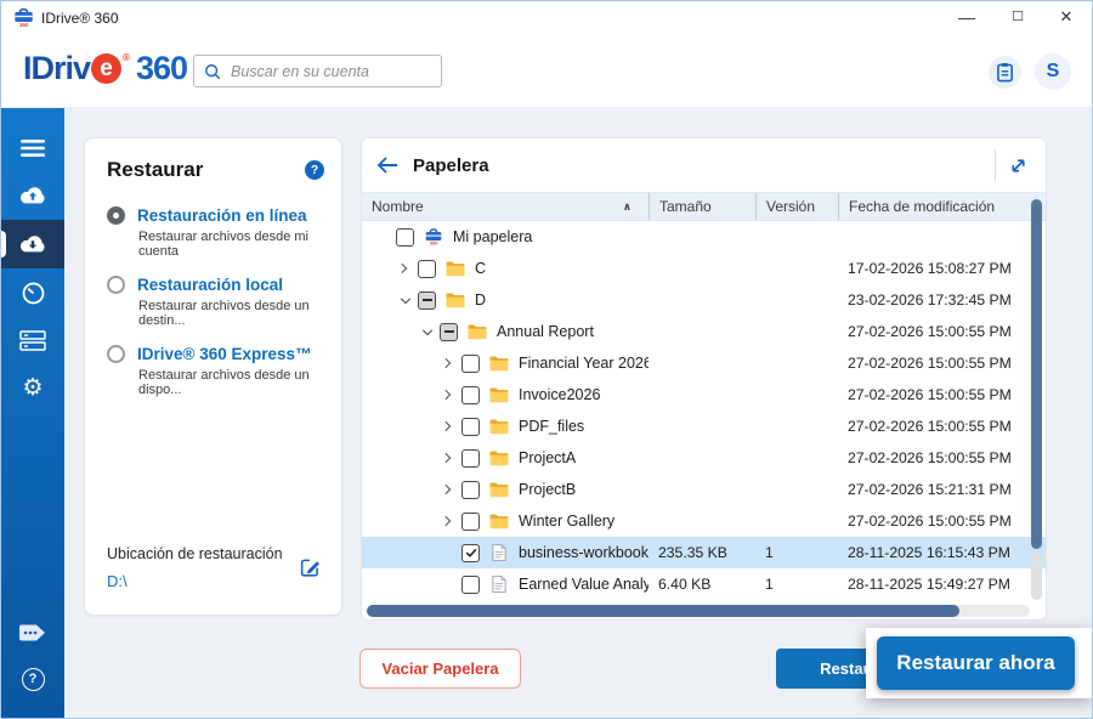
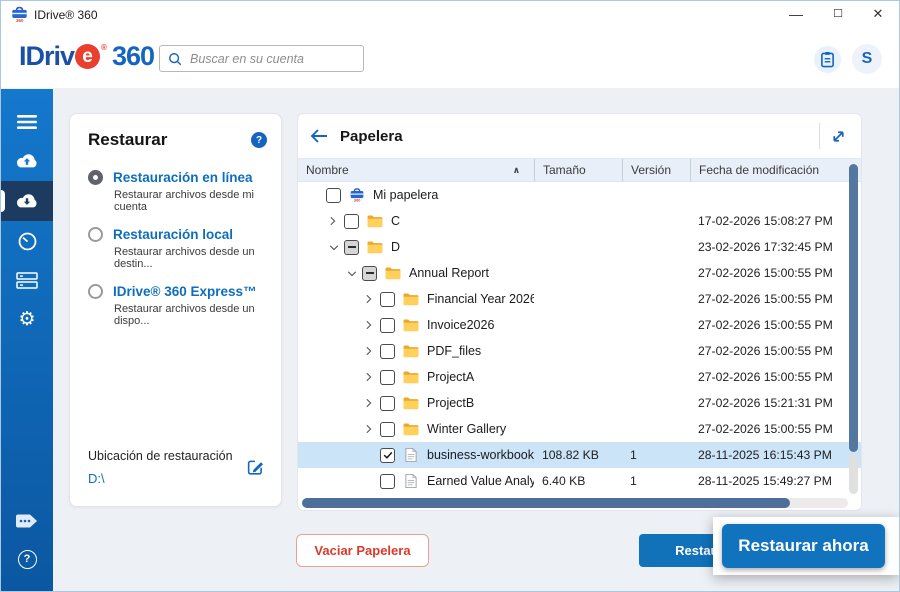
  IDrive® 360
  —
  ☐
  ✕
  IDriv
  e
  ®
  360
  Buscar en su cuenta
  S
  ⚙
  ?
  Restaurar
  ?
  Restauración en línea
  Restaurar archivos desde mi cuenta
  Restauración local
  Restaurar archivos desde un destin...
  IDrive® 360 Express™
  Restaurar archivos desde un dispo...
  Ubicación de restauración
  D:\
  Papelera
  Nombre
  ∧
  Tamaño
  Versión
  Fecha de modificación
  Mi papelera
  C
  17-02-2026 15:08:27 PM
  D
  23-02-2026 17:32:45 PM
  Annual Report
  27-02-2026 15:00:55 PM
  Financial Year 2026
  27-02-2026 15:00:55 PM
  Invoice2026
  27-02-2026 15:00:55 PM
  PDF_files
  27-02-2026 15:00:55 PM
  ProjectA
  27-02-2026 15:00:55 PM
  ProjectB
  27-02-2026 15:21:31 PM
  Winter Gallery
  27-02-2026 15:00:55 PM
  business-workbook
- 235.35 KB
+ 108.82 KB
  1
  28-11-2025 16:15:43 PM
  Earned Value Analy
  6.40 KB
  1
  28-11-2025 15:49:27 PM
  Vaciar Papelera
  Restaurar ahora
